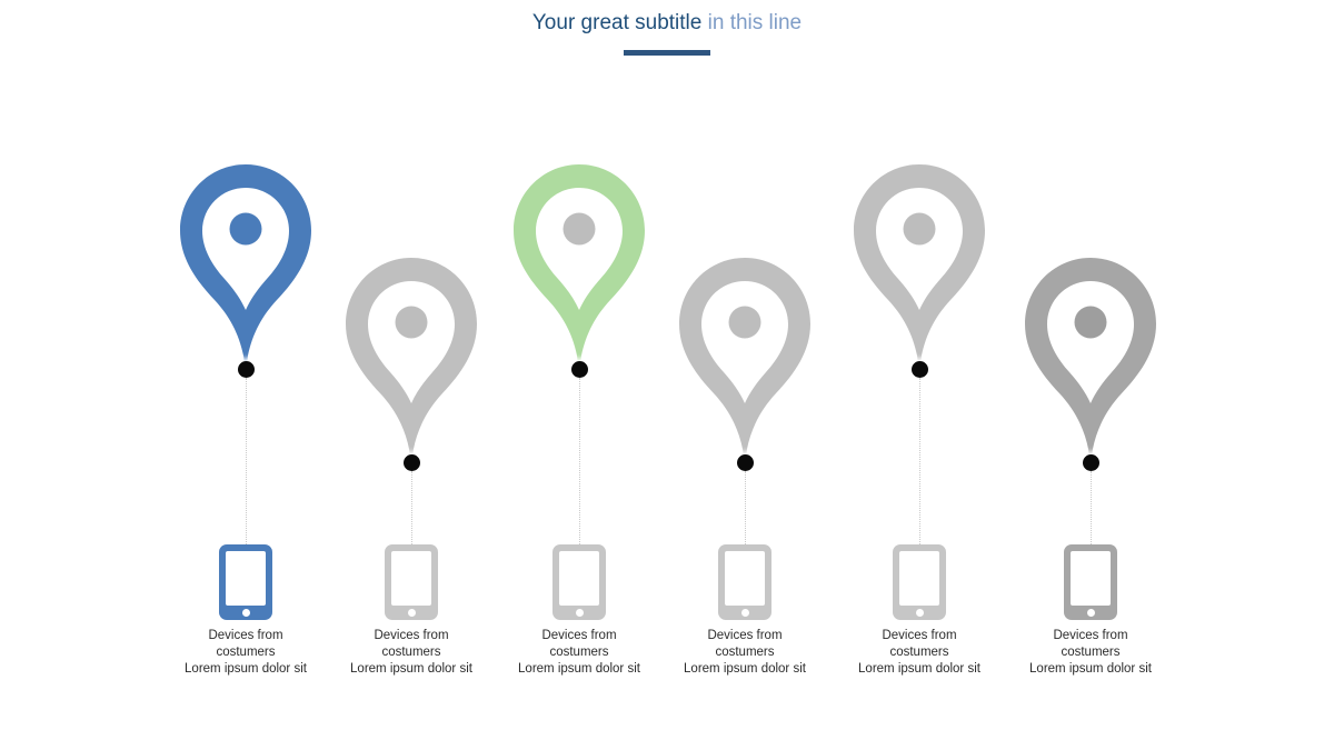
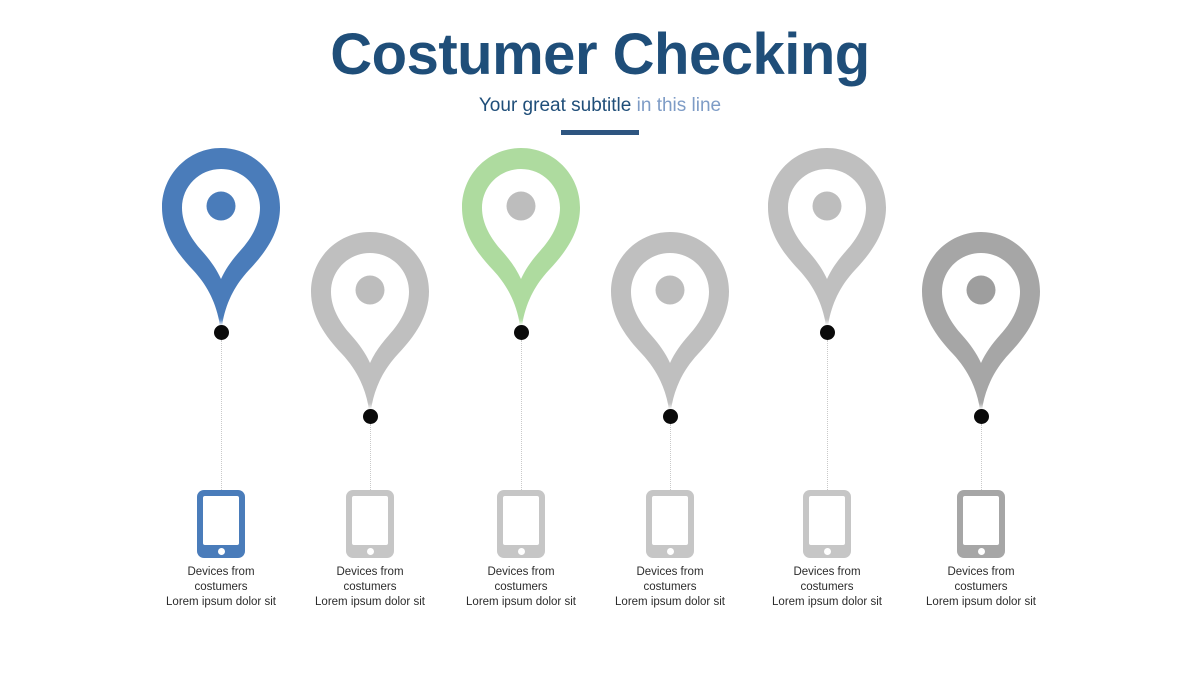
+ Costumer Checking
  Your great subtitle in this line
  Devices from costumers
  Lorem ipsum dolor sit
  Devices from costumers
  Lorem ipsum dolor sit
  Devices from costumers
  Lorem ipsum dolor sit
  Devices from costumers
  Lorem ipsum dolor sit
  Devices from costumers
  Lorem ipsum dolor sit
  Devices from costumers
  Lorem ipsum dolor sit
